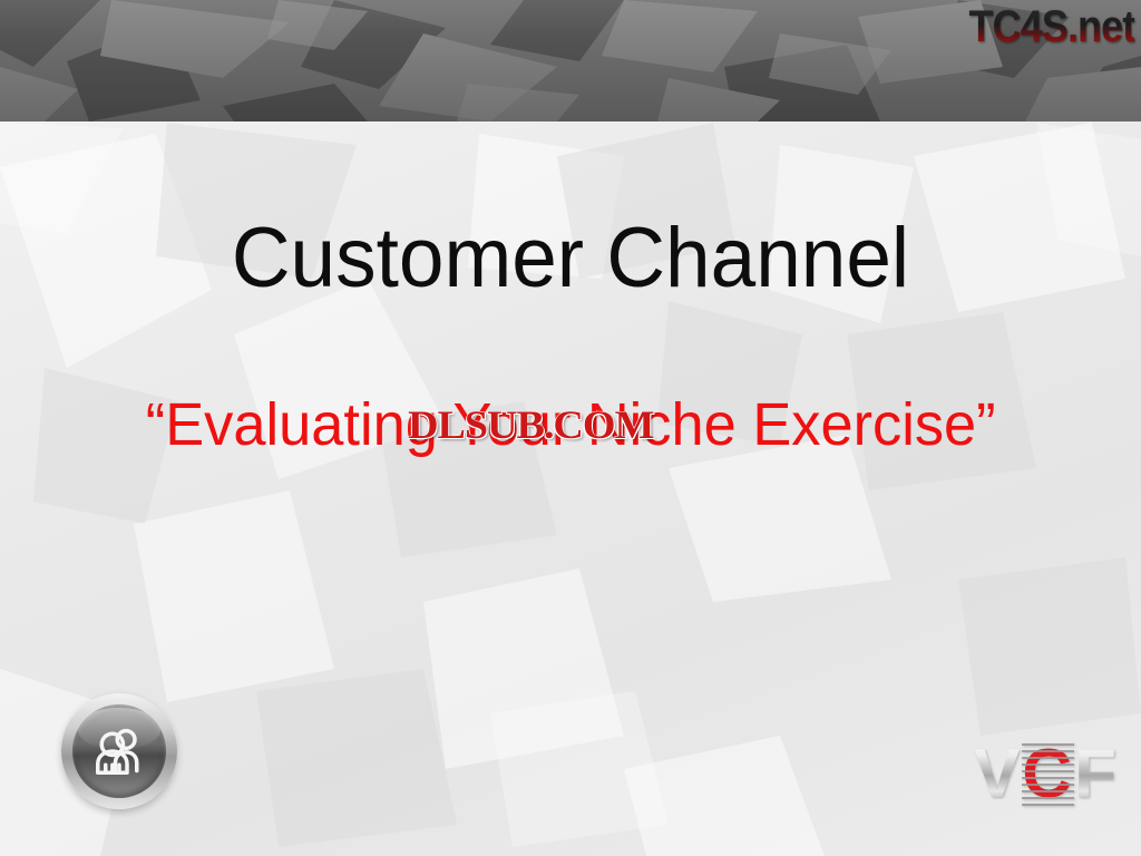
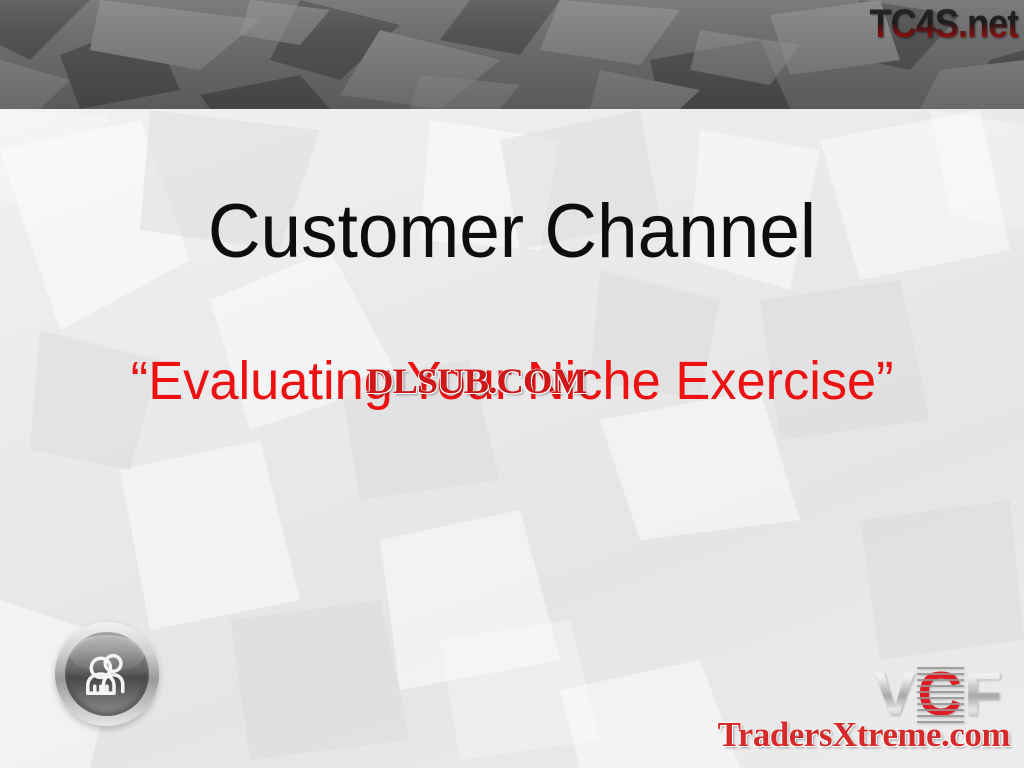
  TC4S.net
  Customer Channel
  “Evaluating Your Niche Exercise”
  DLSUB.COM
  VCF
+ TradersXtreme.com
